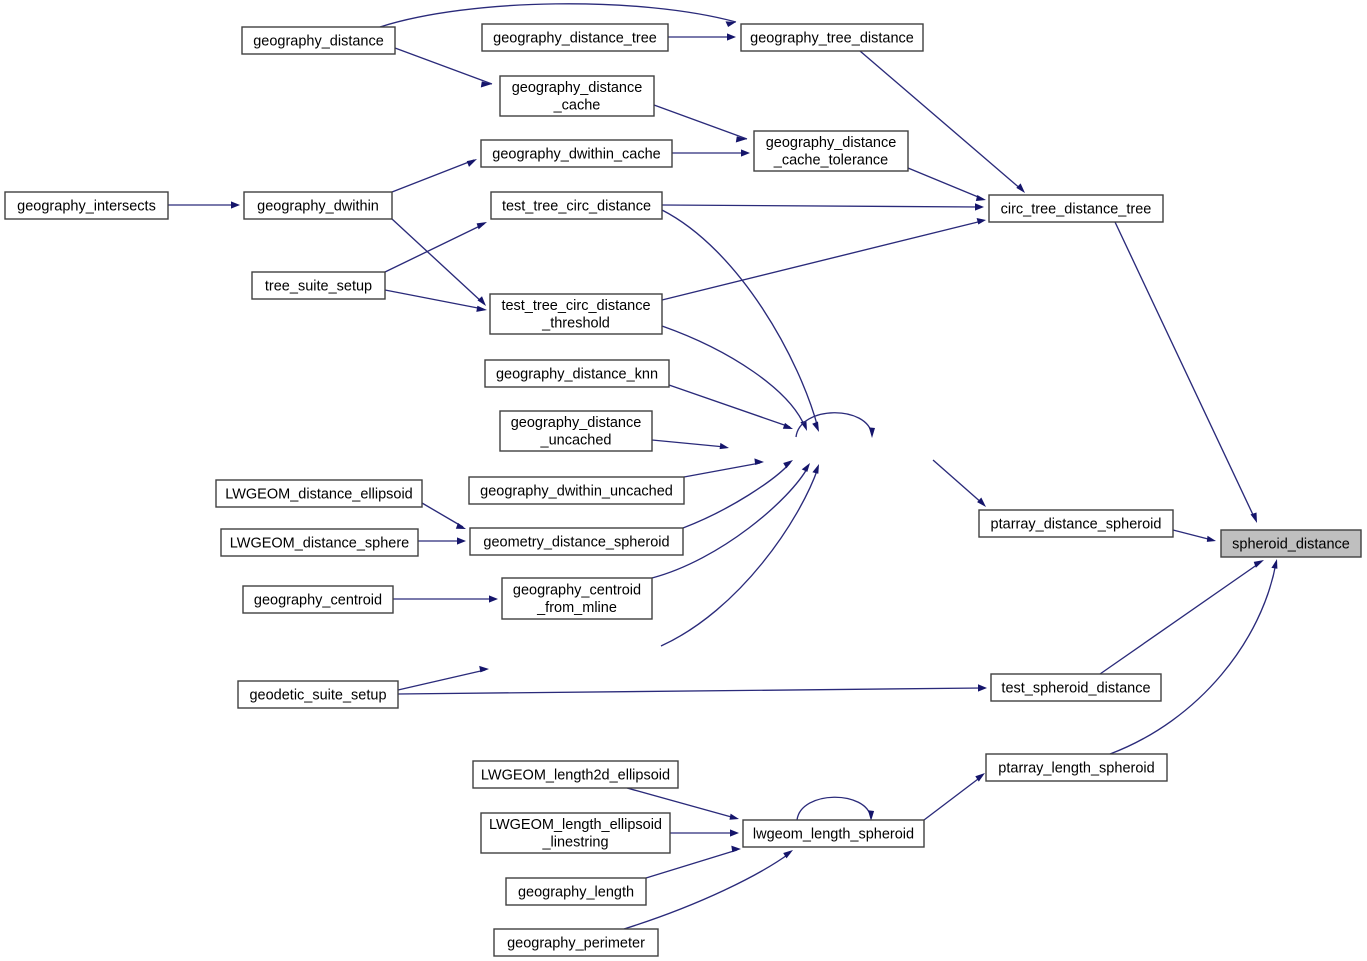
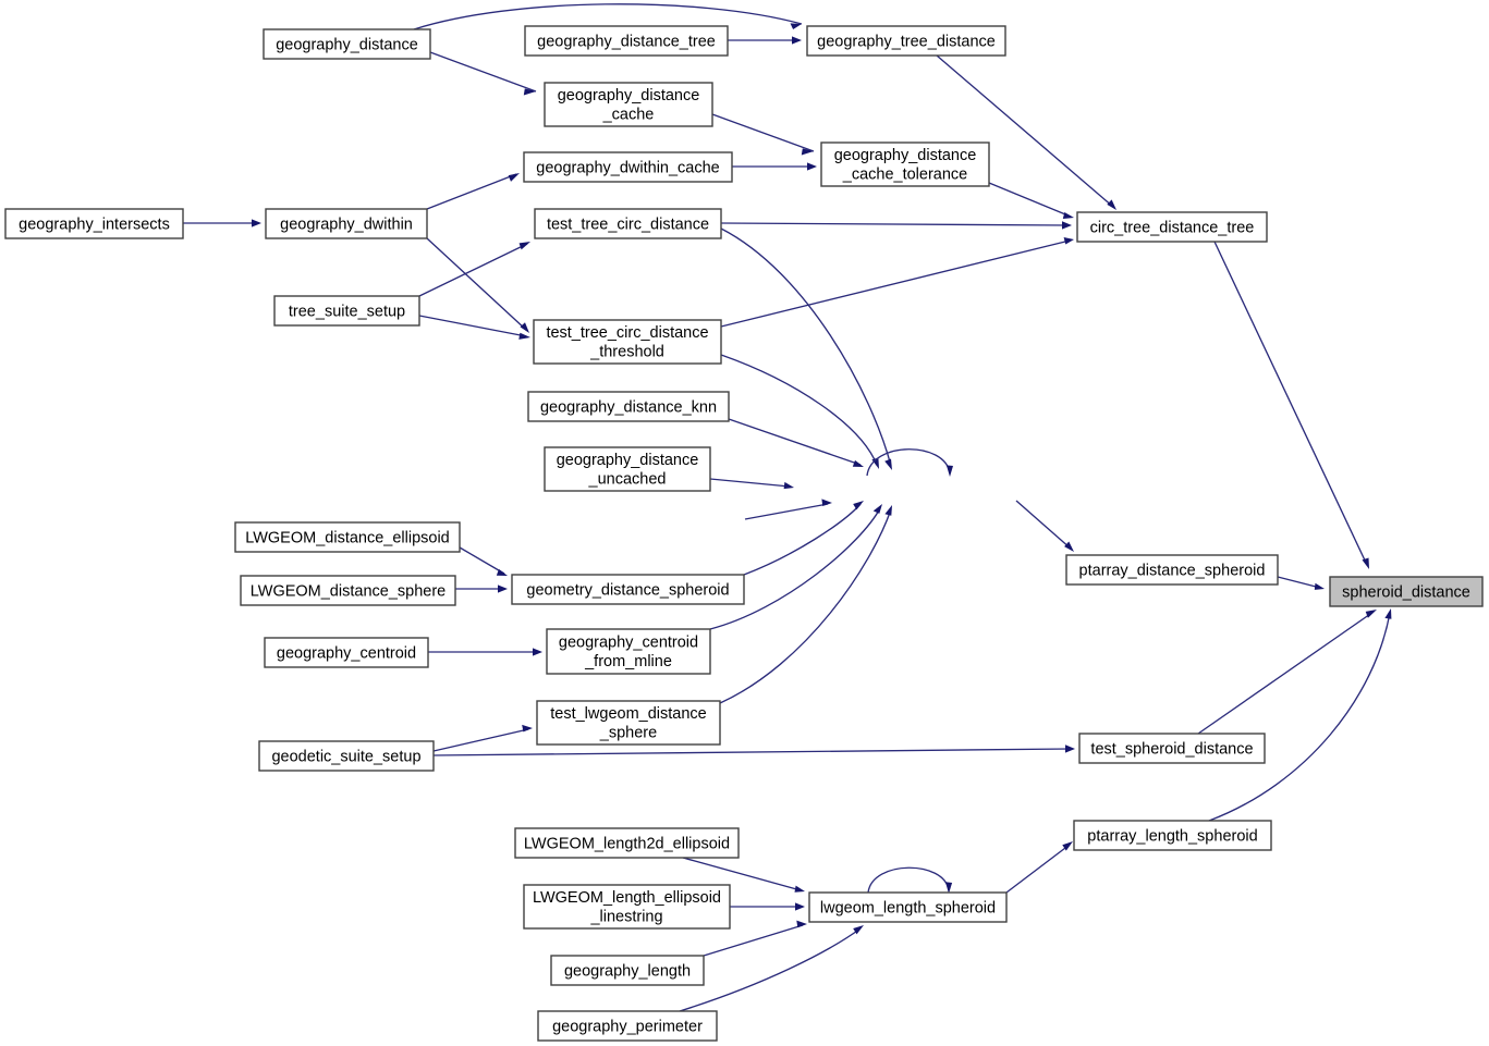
  geography_distance
  geography_distance_tree
  geography_tree_distance
  geography_distance
  _cache
  geography_distance
  _cache_tolerance
  geography_dwithin_cache
  geography_intersects
  geography_dwithin
  test_tree_circ_distance
  circ_tree_distance_tree
  tree_suite_setup
  test_tree_circ_distance
  _threshold
  geography_distance_knn
  geography_distance
  _uncached
- geography_dwithin_uncached
  LWGEOM_distance_ellipsoid
  ptarray_distance_spheroid
  LWGEOM_distance_sphere
  geometry_distance_spheroid
  spheroid_distance
  geography_centroid
  geography_centroid
  _from_mline
+ test_lwgeom_distance
+ _sphere
  test_spheroid_distance
  geodetic_suite_setup
  ptarray_length_spheroid
  LWGEOM_length2d_ellipsoid
  LWGEOM_length_ellipsoid
  _linestring
  lwgeom_length_spheroid
  geography_length
  geography_perimeter
